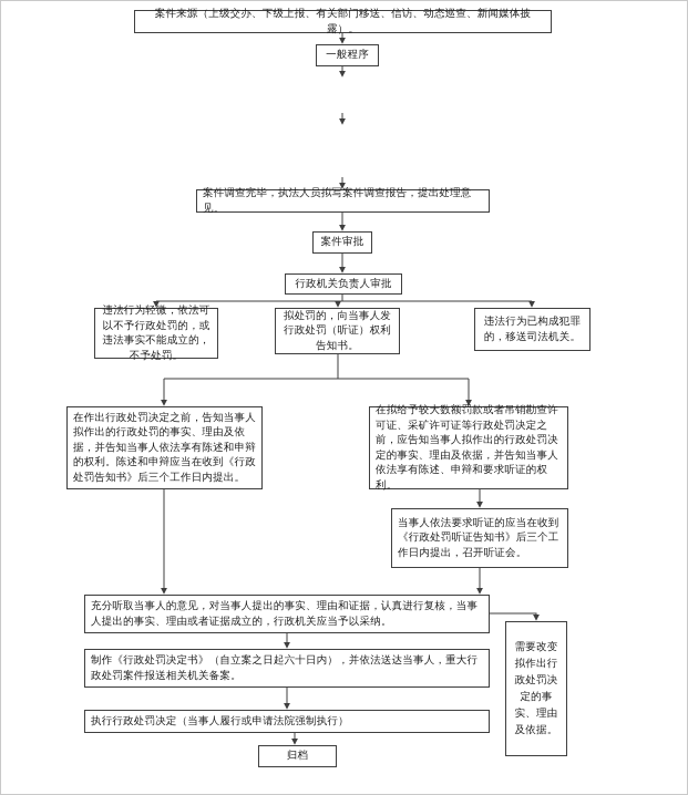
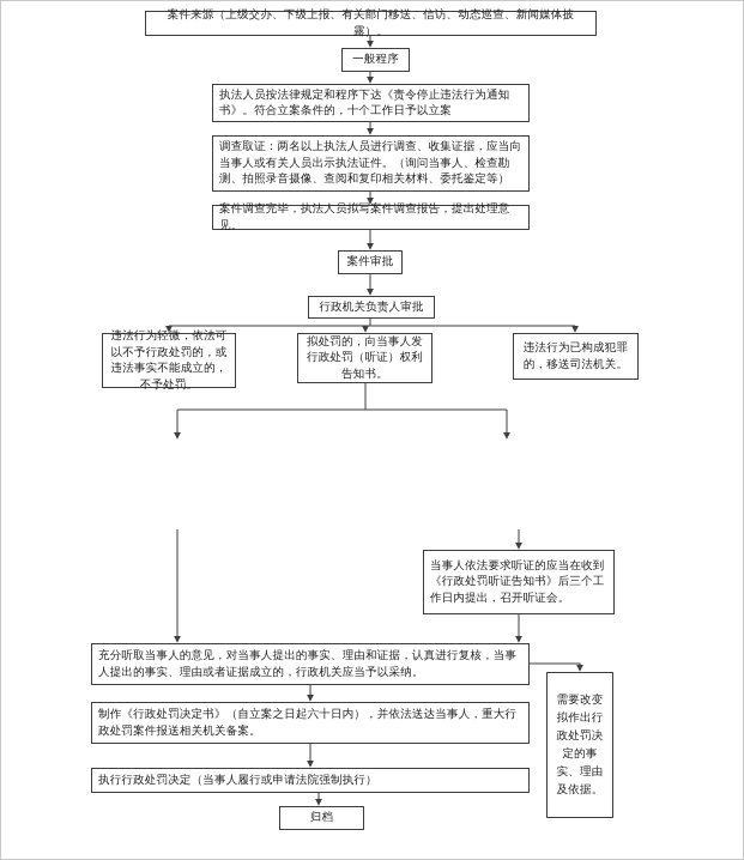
  案件来源（上级交办、下级上报、有关部门移送、信访、动态巡查、新闻媒体披露）。
  一般程序
+ 执法人员按法律规定和程序下达《责令停止违法行为通知书》。符合立案条件的，十个工作日予以立案
+ 调查取证：两名以上执法人员进行调查、收集证据，应当向当事人或有关人员出示执法证件。（询问当事人、检查勘测、拍照录音摄像、查阅和复印相关材料、委托鉴定等）
  案件调查完毕，执法人员拟写案件调查报告，提出处理意见。
  案件审批
  行政机关负责人审批
  违法行为轻微，依法可以不予行政处罚的，或违法事实不能成立的，不予处罚。
  拟处罚的，向当事人发行政处罚（听证）权利告知书。
  违法行为已构成犯罪的，移送司法机关。
- 在作出行政处罚决定之前，告知当事人拟作出的行政处罚的事实、理由及依据，并告知当事人依法享有陈述和申辩的权利。陈述和申辩应当在收到《行政处罚告知书》后三个工作日内提出。
- 在拟给予较大数额罚款或者吊销勘查许可证、采矿许可证等行政处罚决定之前，应告知当事人拟作出的行政处罚决定的事实、理由及依据，并告知当事人依法享有陈述、申辩和要求听证的权利。
  当事人依法要求听证的应当在收到《行政处罚听证告知书》后三个工作日内提出，召开听证会。
  充分听取当事人的意见，对当事人提出的事实、理由和证据，认真进行复核，当事人提出的事实、理由或者证据成立的，行政机关应当予以采纳。
  制作《行政处罚决定书》（自立案之日起六十日内），并依法送达当事人，重大行政处罚案件报送相关机关备案。
  执行行政处罚决定（当事人履行或申请法院强制执行）
  归档
  需要改变拟作出行政处罚决定的事实、理由及依据。
